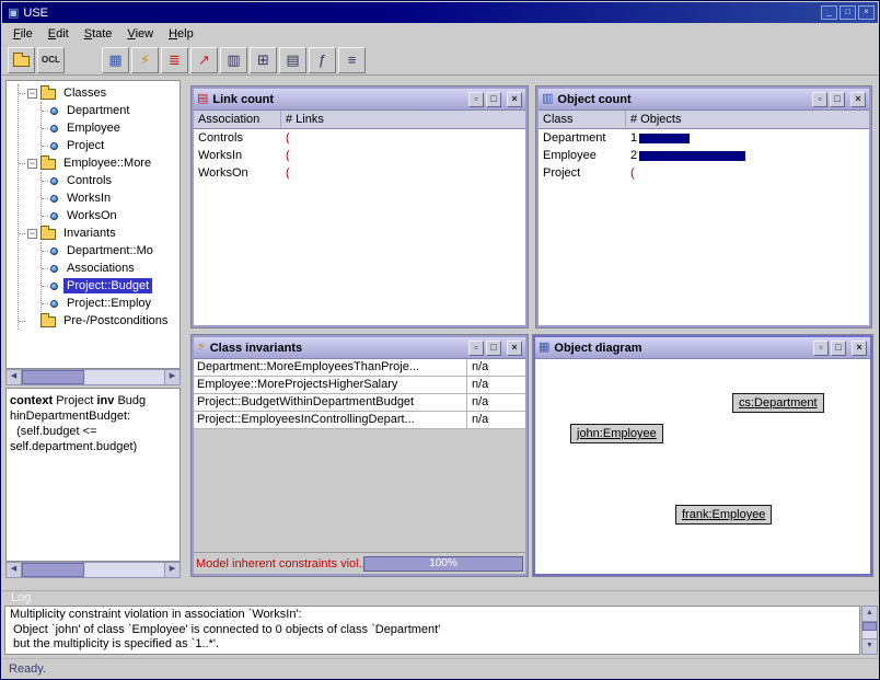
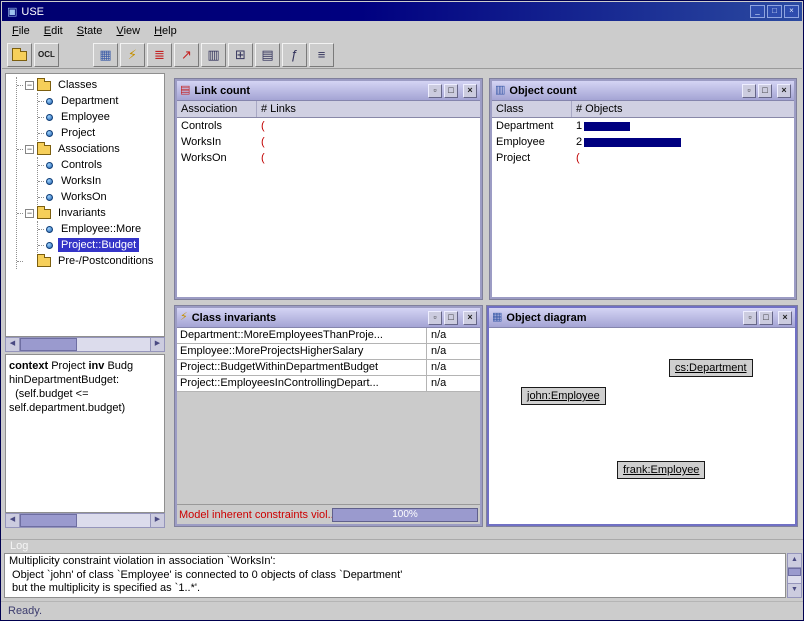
  ▣
  USE
  _
  □
  ×
  File
  Edit
  State
  View
  Help
  OCL
  ▦
  ⚡
  ≣
  ↗
  ▥
  ⊞
  ▤
  ƒ
  ≡
  −
  Classes
  Department
  Employee
  Project
  −
- Employee::More
+ Associations
  Controls
  WorksIn
  WorksOn
  −
  Invariants
- Department::Mo
- Associations
+ Employee::More
  Project::Budget
- Project::Employ
  Pre-/Postconditions
  context Project inv Budg
  hinDepartmentBudget:
  (self.budget <=
  self.department.budget)
  ▤
  Link count
  ▫
  □
  ×
  Association
  # Links
  Controls
  (
  WorksIn
  (
  WorksOn
  (
  ▥
  Object count
  ▫
  □
  ×
  Class
  # Objects
  Department
  1
  Employee
  2
  Project
  (
  ⚡
  Class invariants
  ▫
  □
  ×
  Department::MoreEmployeesThanProje...
  n/a
  Employee::MoreProjectsHigherSalary
  n/a
  Project::BudgetWithinDepartmentBudget
  n/a
  Project::EmployeesInControllingDepart...
  n/a
  Model inherent constraints viol.
  100%
  ▦
  Object diagram
  ▫
  □
  ×
  cs:Department
  john:Employee
  frank:Employee
  Log
  Multiplicity constraint violation in association `WorksIn':
  Object `john' of class `Employee' is connected to 0 objects of class `Department'
  but the multiplicity is specified as `1..*'.
  Ready.
